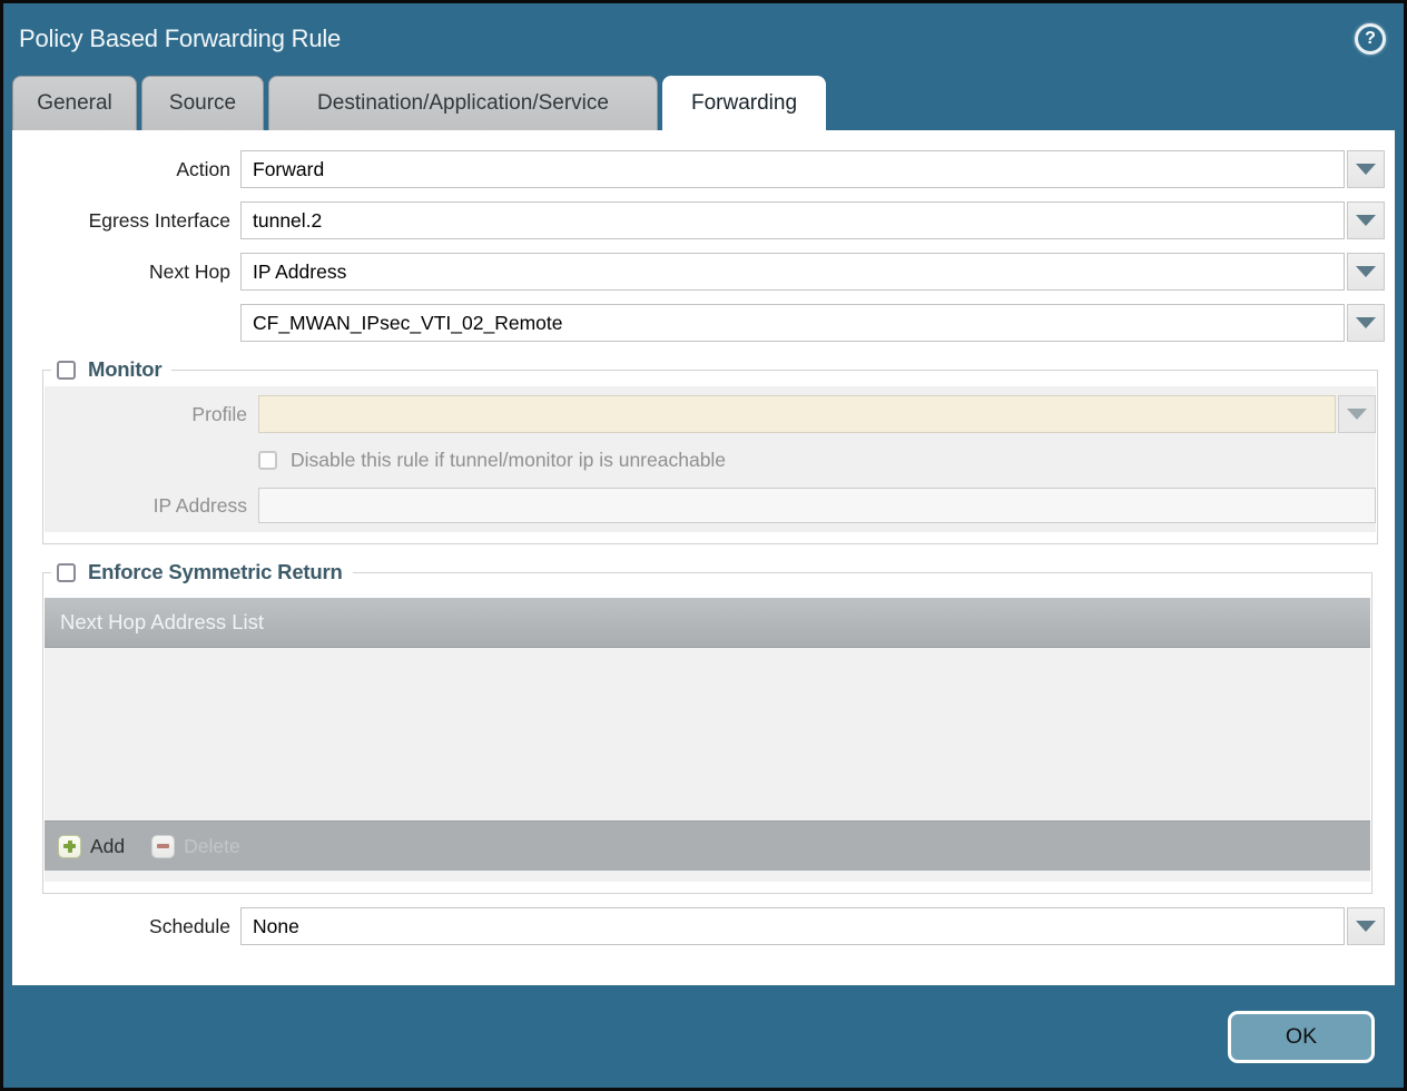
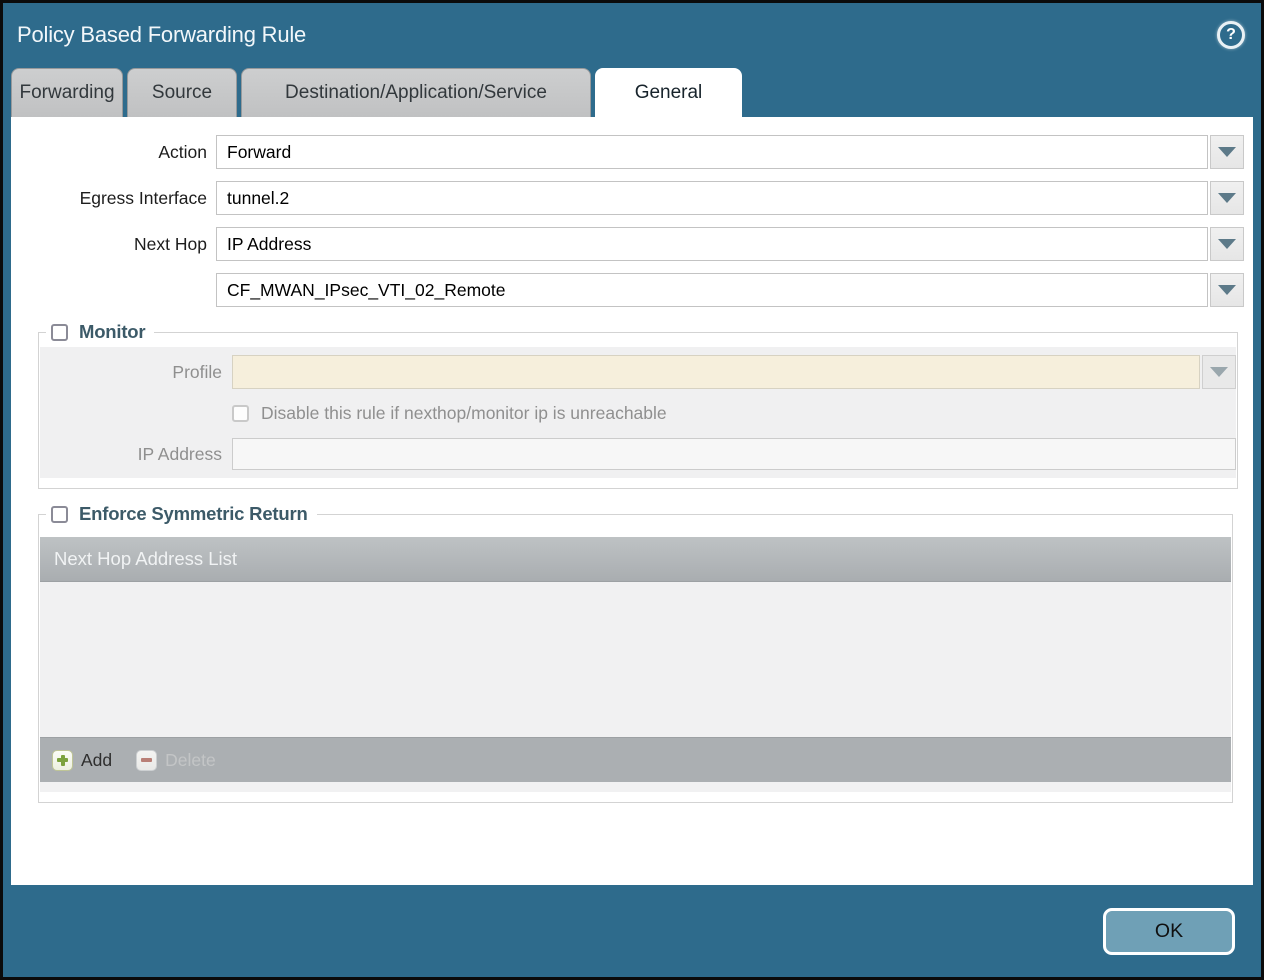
  Policy Based Forwarding Rule
  ?
- General
+ Forwarding
  Source
  Destination/Application/Service
- Forwarding
+ General
  Action
  Forward
  Egress Interface
  tunnel.2
  Next Hop
  IP Address
  CF_MWAN_IPsec_VTI_02_Remote
  Monitor
  Profile
- Disable this rule if tunnel/monitor ip is unreachable
+ Disable this rule if nexthop/monitor ip is unreachable
  IP Address
  Enforce Symmetric Return
  Next Hop Address List
  Add
  Delete
- Schedule
- None
  OK
